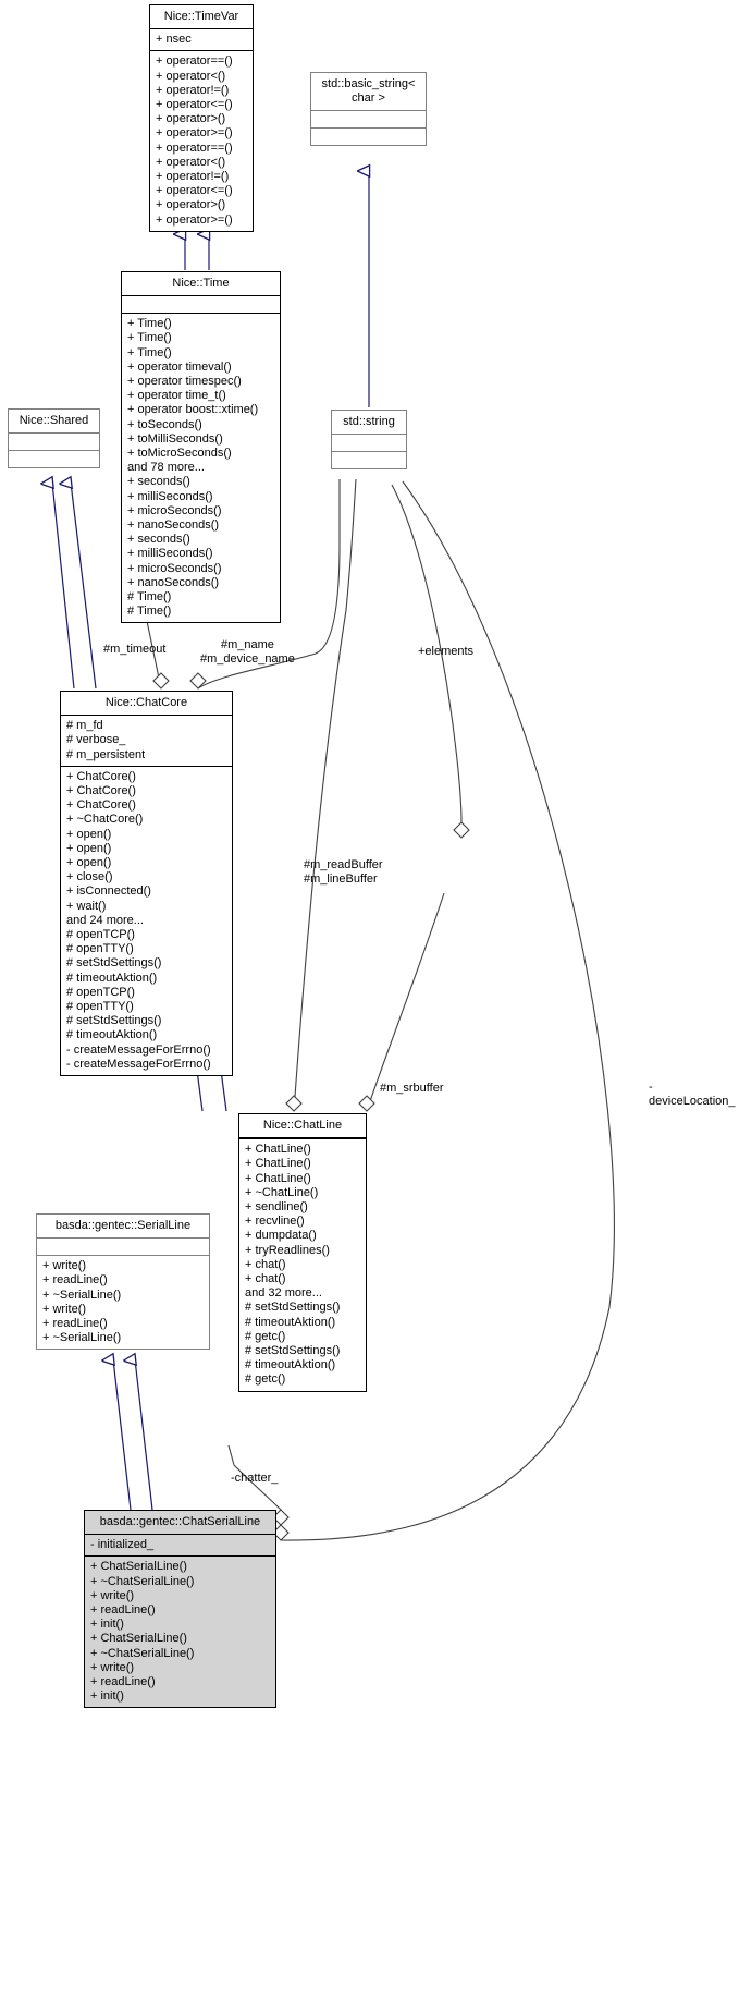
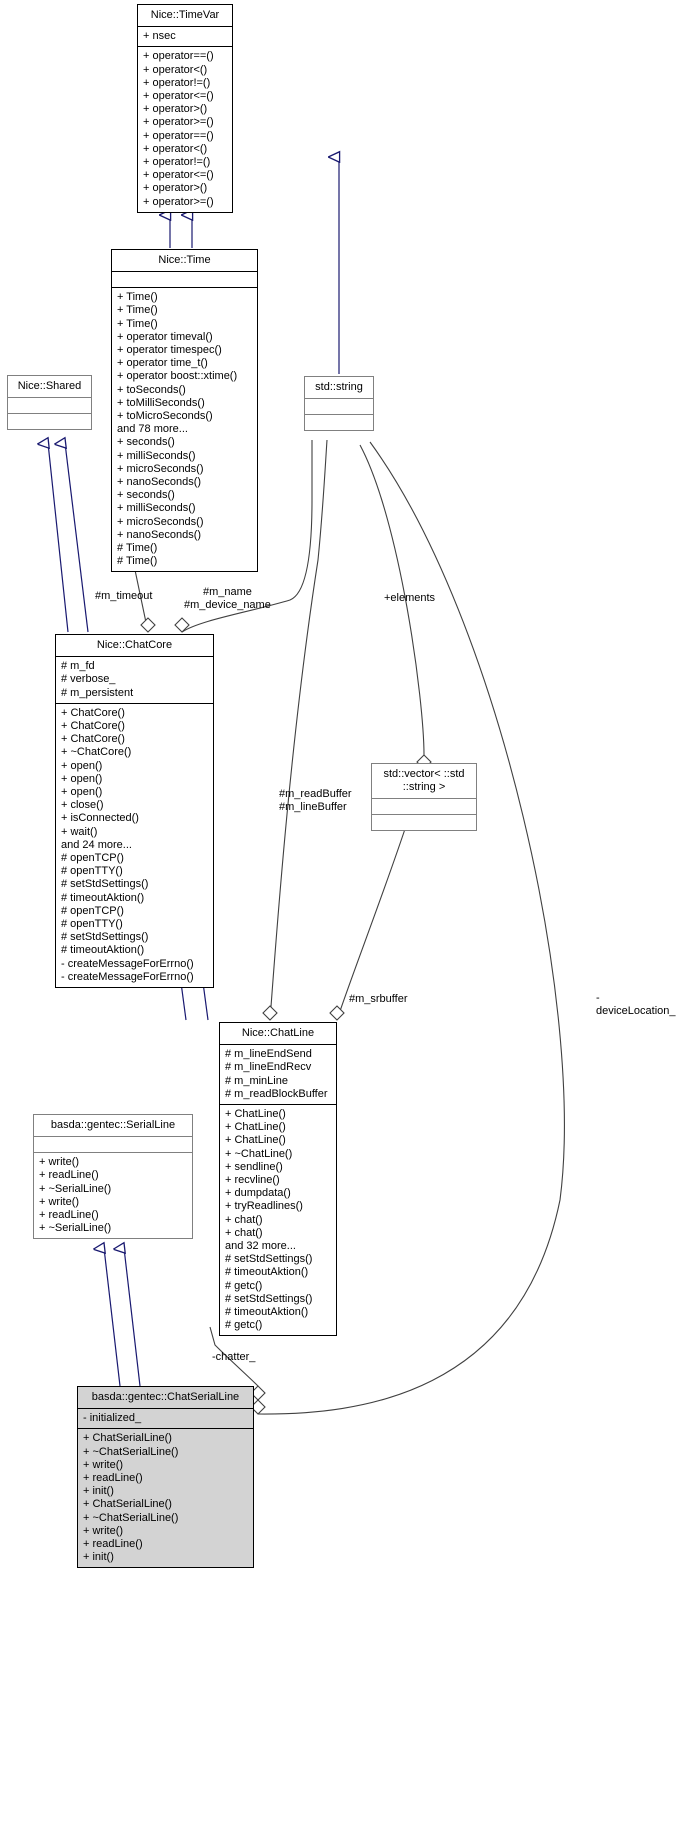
  Nice::TimeVar
  + nsec
  + operator==()
  + operator<()
  + operator!=()
  + operator<=()
  + operator>()
  + operator>=()
  + operator==()
  + operator<()
  + operator!=()
  + operator<=()
  + operator>()
  + operator>=()
- std::basic_string<
- char >
  Nice::Time
  + Time()
  + Time()
  + Time()
  + operator timeval()
  + operator timespec()
  + operator time_t()
  + operator boost::xtime()
  + toSeconds()
  + toMilliSeconds()
  + toMicroSeconds()
  and 78 more...
  + seconds()
  + milliSeconds()
  + microSeconds()
  + nanoSeconds()
  + seconds()
  + milliSeconds()
  + microSeconds()
  + nanoSeconds()
  # Time()
  # Time()
  Nice::Shared
  std::string
+ std::vector< ::std
+ ::string >
  Nice::ChatCore
  # m_fd
  # verbose_
  # m_persistent
  + ChatCore()
  + ChatCore()
  + ChatCore()
  + ~ChatCore()
  + open()
  + open()
  + open()
  + close()
  + isConnected()
  + wait()
  and 24 more...
  # openTCP()
  # openTTY()
  # setStdSettings()
  # timeoutAktion()
  # openTCP()
  # openTTY()
  # setStdSettings()
  # timeoutAktion()
  - createMessageForErrno()
  - createMessageForErrno()
  Nice::ChatLine
+ # m_lineEndSend
+ # m_lineEndRecv
+ # m_minLine
+ # m_readBlockBuffer
  + ChatLine()
  + ChatLine()
  + ChatLine()
  + ~ChatLine()
  + sendline()
  + recvline()
  + dumpdata()
  + tryReadlines()
  + chat()
  + chat()
  and 32 more...
  # setStdSettings()
  # timeoutAktion()
  # getc()
  # setStdSettings()
  # timeoutAktion()
  # getc()
  basda::gentec::SerialLine
  + write()
  + readLine()
  + ~SerialLine()
  + write()
  + readLine()
  + ~SerialLine()
  basda::gentec::ChatSerialLine
  - initialized_
  + ChatSerialLine()
  + ~ChatSerialLine()
  + write()
  + readLine()
  + init()
  + ChatSerialLine()
  + ~ChatSerialLine()
  + write()
  + readLine()
  + init()
  #m_timeout
  #m_name
  #m_device_name
  +elements
  #m_readBuffer
  #m_lineBuffer
  #m_srbuffer
  -deviceLocation_
  -chatter_
